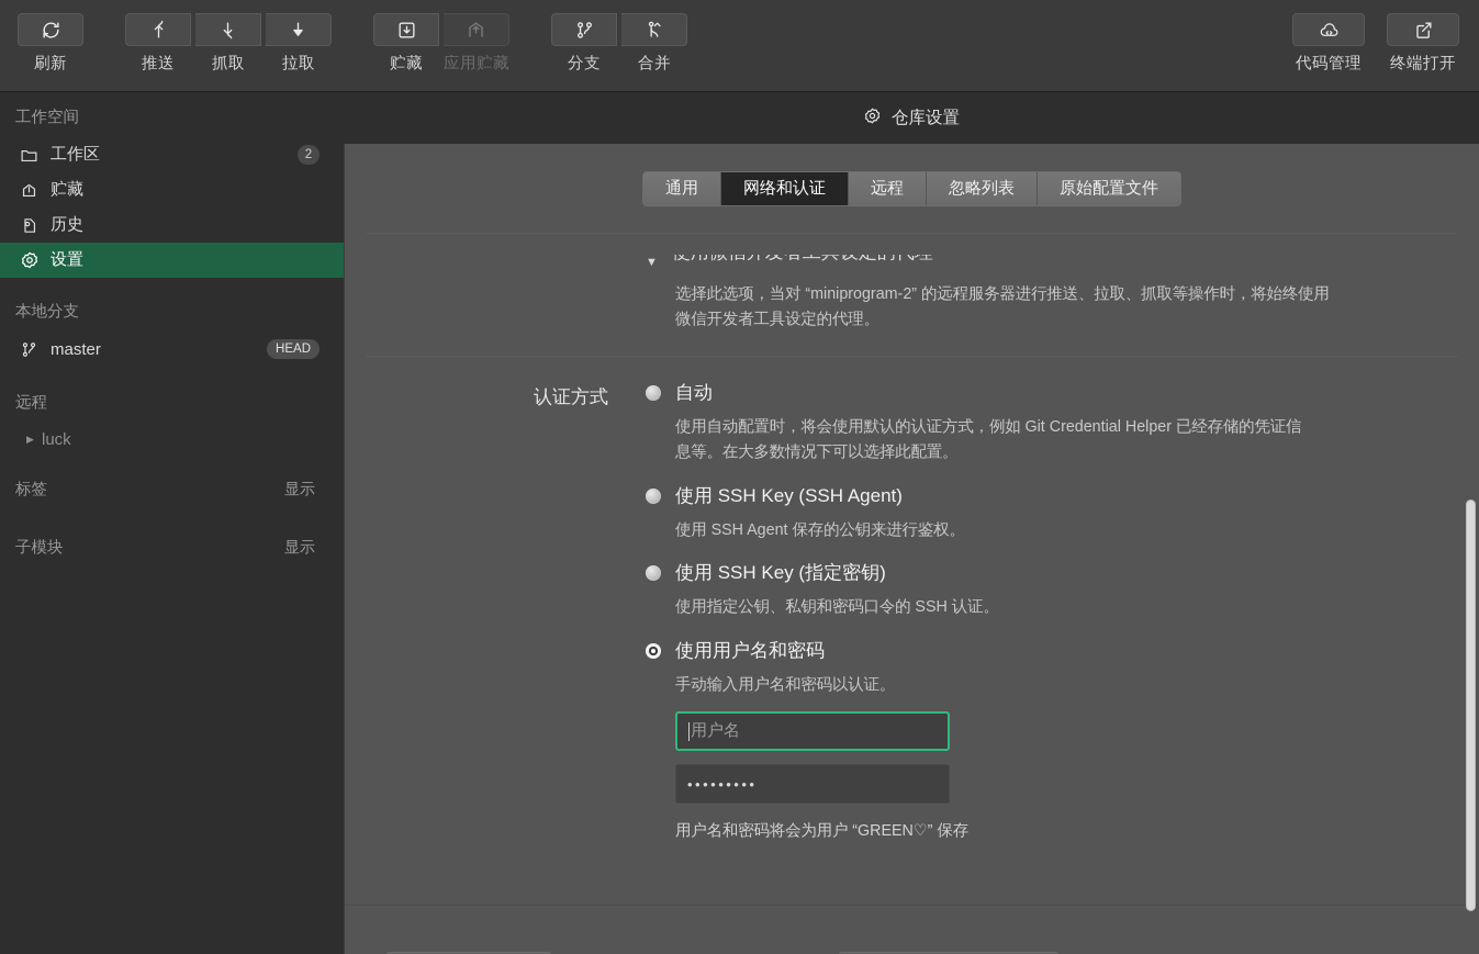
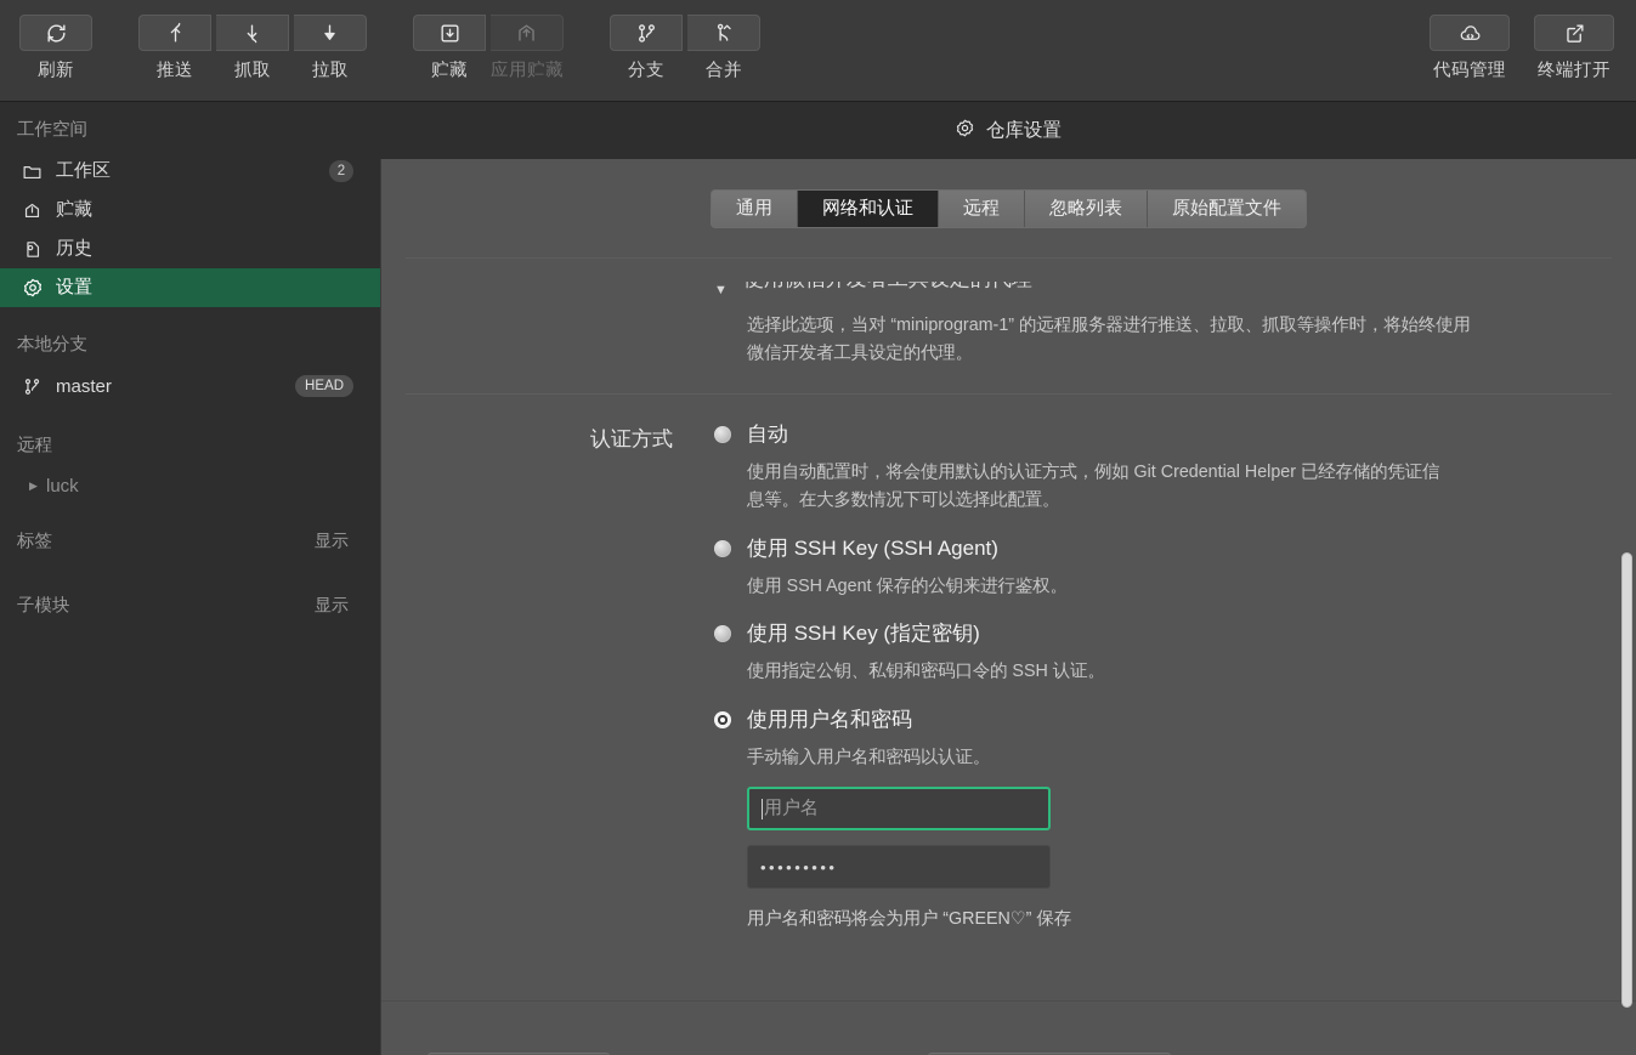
  刷新
  推送
  抓取
  拉取
  贮藏
  应用贮藏
  分支
  合并
  代码管理
  终端打开
  工作空间
  工作区
  2
  贮藏
  历史
  设置
  本地分支
  master
  HEAD
  远程
  ▶
  luck
  标签
  显示
  子模块
  显示
  仓库设置
  通用
  网络和认证
  远程
  忽略列表
  原始配置文件
  ▼
- 选择此选项，当对 “miniprogram-2” 的远程服务器进行推送、拉取、抓取等操作时，将始终使用微信开发者工具设定的代理。
+ 选择此选项，当对 “miniprogram-1” 的远程服务器进行推送、拉取、抓取等操作时，将始终使用微信开发者工具设定的代理。
  认证方式
  自动
  使用自动配置时，将会使用默认的认证方式，例如 Git Credential Helper 已经存储的凭证信息等。在大多数情况下可以选择此配置。
  使用 SSH Key (SSH Agent)
  使用 SSH Agent 保存的公钥来进行鉴权。
  使用 SSH Key (指定密钥)
  使用指定公钥、私钥和密码口令的 SSH 认证。
  使用用户名和密码
  手动输入用户名和密码以认证。
  用户名
  •••••••••
  用户名和密码将会为用户 “GREEN♡” 保存
